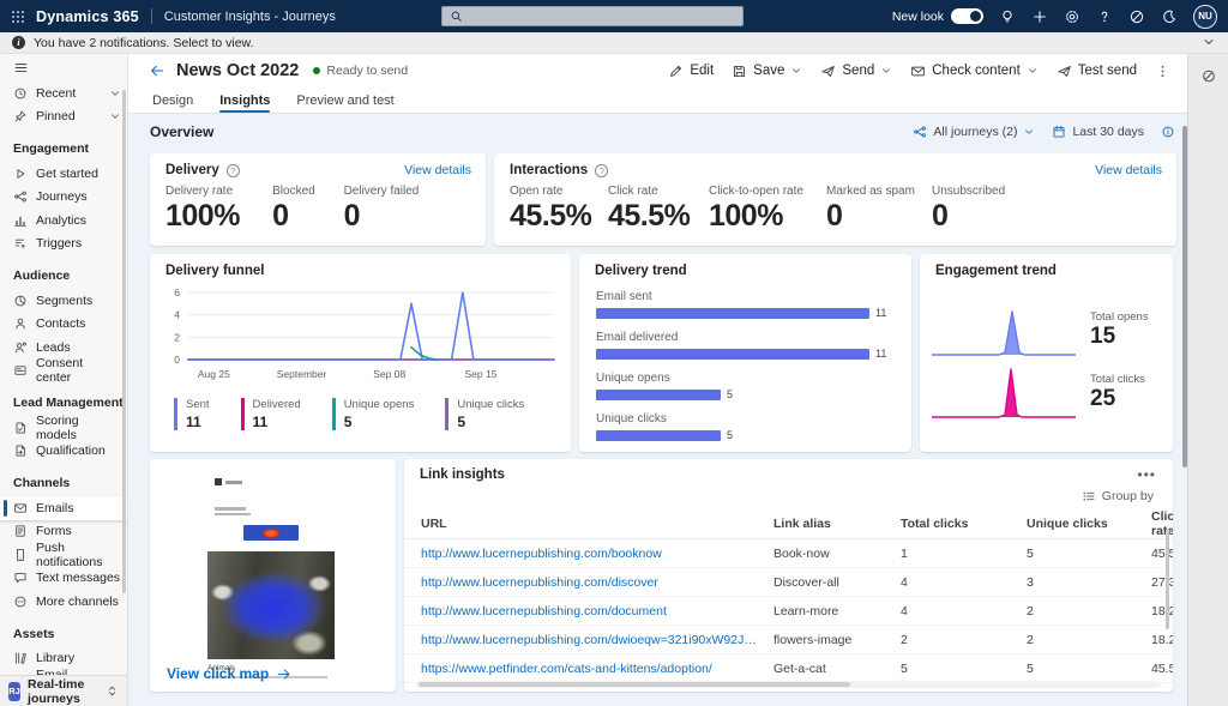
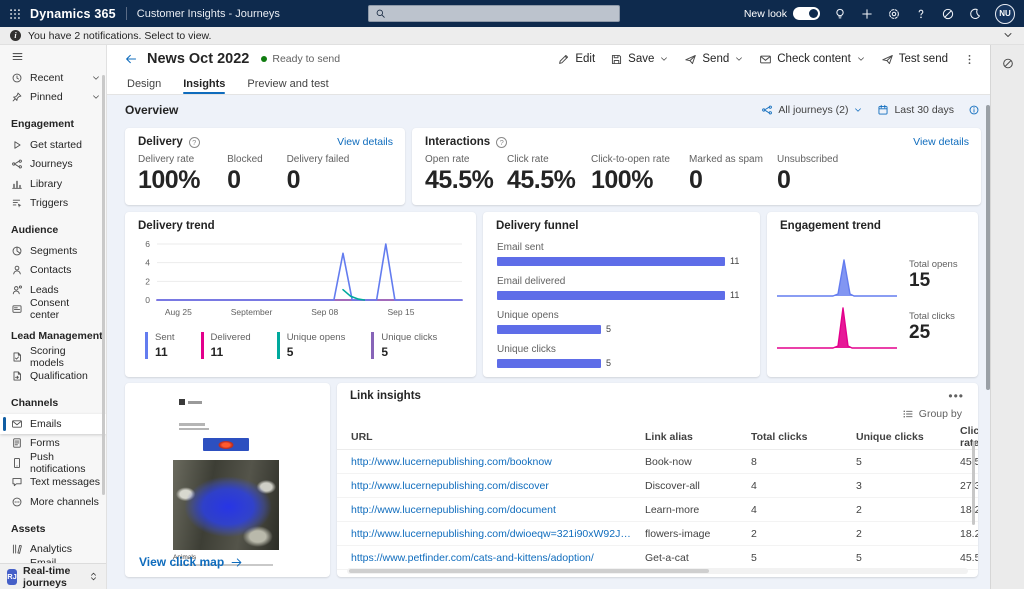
  Dynamics 365
  Customer Insights - Journeys
  New look
  NU
  i
  You have 2 notifications. Select to view.
  Recent
  Pinned
  Engagement
  Get started
  Journeys
- Analytics
+ Library
  Triggers
  Audience
  Segments
  Contacts
  Leads
  Consent center
  Lead Management
  Scoring models
  Qualification
  Channels
  Emails
  Forms
  Push notifications
  Text messages
  More channels
  Assets
- Library
+ Analytics
  RJ
  Real-time journeys
  News Oct 2022
  Ready to send
  Edit
  Save
  Send
  Check content
  Test send
  Design
  Insights
  Preview and test
  Overview
  All journeys (2)
  Last 30 days
  Delivery
  ?
  View details
  Delivery rate
  100%
  Blocked
  0
  Delivery failed
  0
  Interactions
  ?
  View details
  Open rate
  45.5%
  Click rate
  45.5%
  Click-to-open rate
  100%
  Marked as spam
  0
  Unsubscribed
  0
- Delivery funnel
+ Delivery trend
  0
  2
  4
  6
  Aug 25
  September
  Sep 08
  Sep 15
  Sent
  11
  Delivered
  11
  Unique opens
  5
  Unique clicks
  5
- Delivery trend
+ Delivery funnel
  Email sent
  11
  Email delivered
  11
  Unique opens
  5
  Unique clicks
  5
  Engagement trend
  Total opens
  15
  Total clicks
  25
  View click map
  Link insights
  •••
  Group by
  URL
  Link alias
  Total clicks
  Unique clicks
  Clic rae
  http://www.lucernepublishing.com/booknow
  Book-now
- 1
+ 8
  5
  http://www.lucernepublishing.com/discover
  Discover-all
  4
  3
  http://www.lucernepublishing.com/document
  Learn-more
  4
  2
  http://www.lucernepublishing.com/dwioeqw=321i90xW92JC230
  flowers-image
  2
  2
  18.2
  https://www.petfinder.com/cats-and-kittens/adoption/
  Get-a-cat
  5
  5
  45.5
